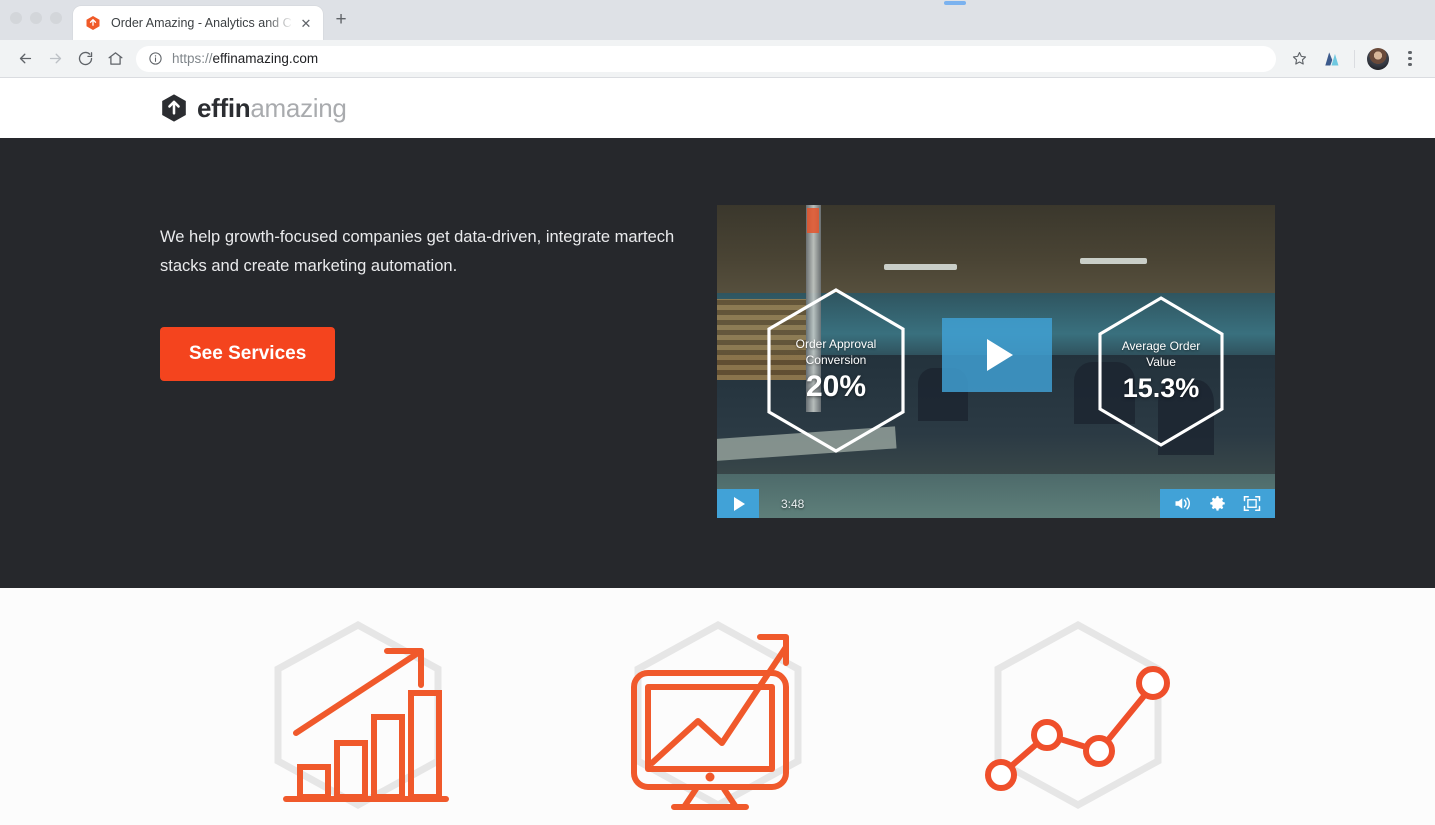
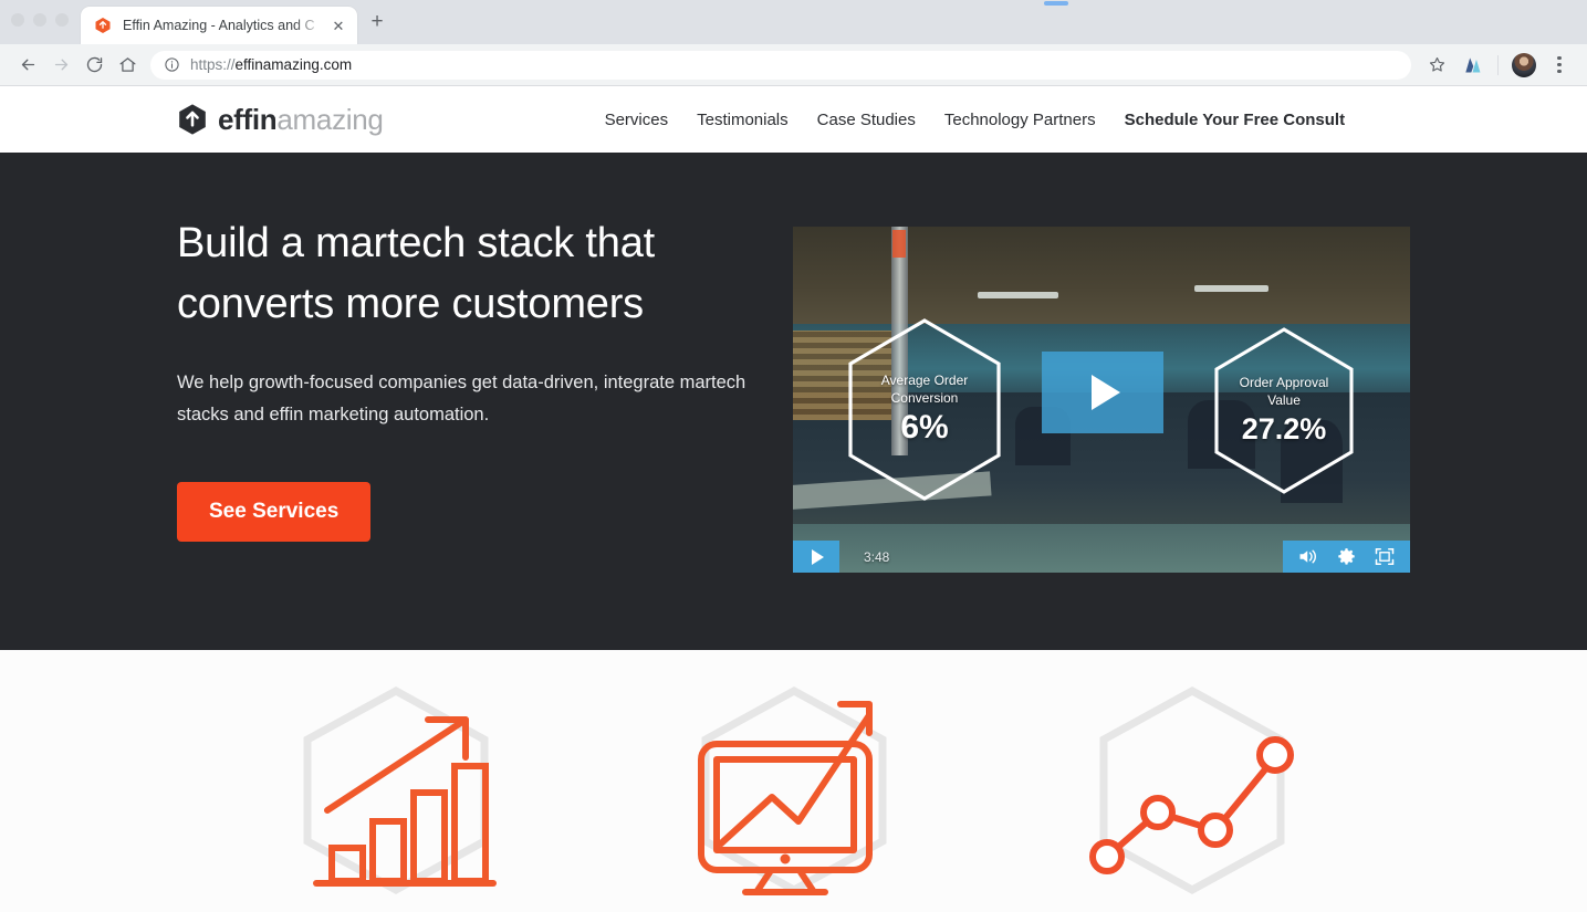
- Order Amazing - Analytics and C
+ Effin Amazing - Analytics and C
  ✕
  +
  https://
  effinamazing.com
  effinamazing
+ Services
+ Testimonials
+ Case Studies
+ Technology Partners
+ Schedule Your Free Consult
+ Build a martech stack that
+ converts more customers
- We help growth-focused companies get data-driven, integrate martech stacks and create marketing automation.
+ We help growth-focused companies get data-driven, integrate martech stacks and effin marketing automation.
  See Services
- Order Approval
+ Average Order
  Conversion
- 20%
+ 6%
- Average Order
+ Order Approval
  Value
- 15.3%
+ 27.2%
  3:48
